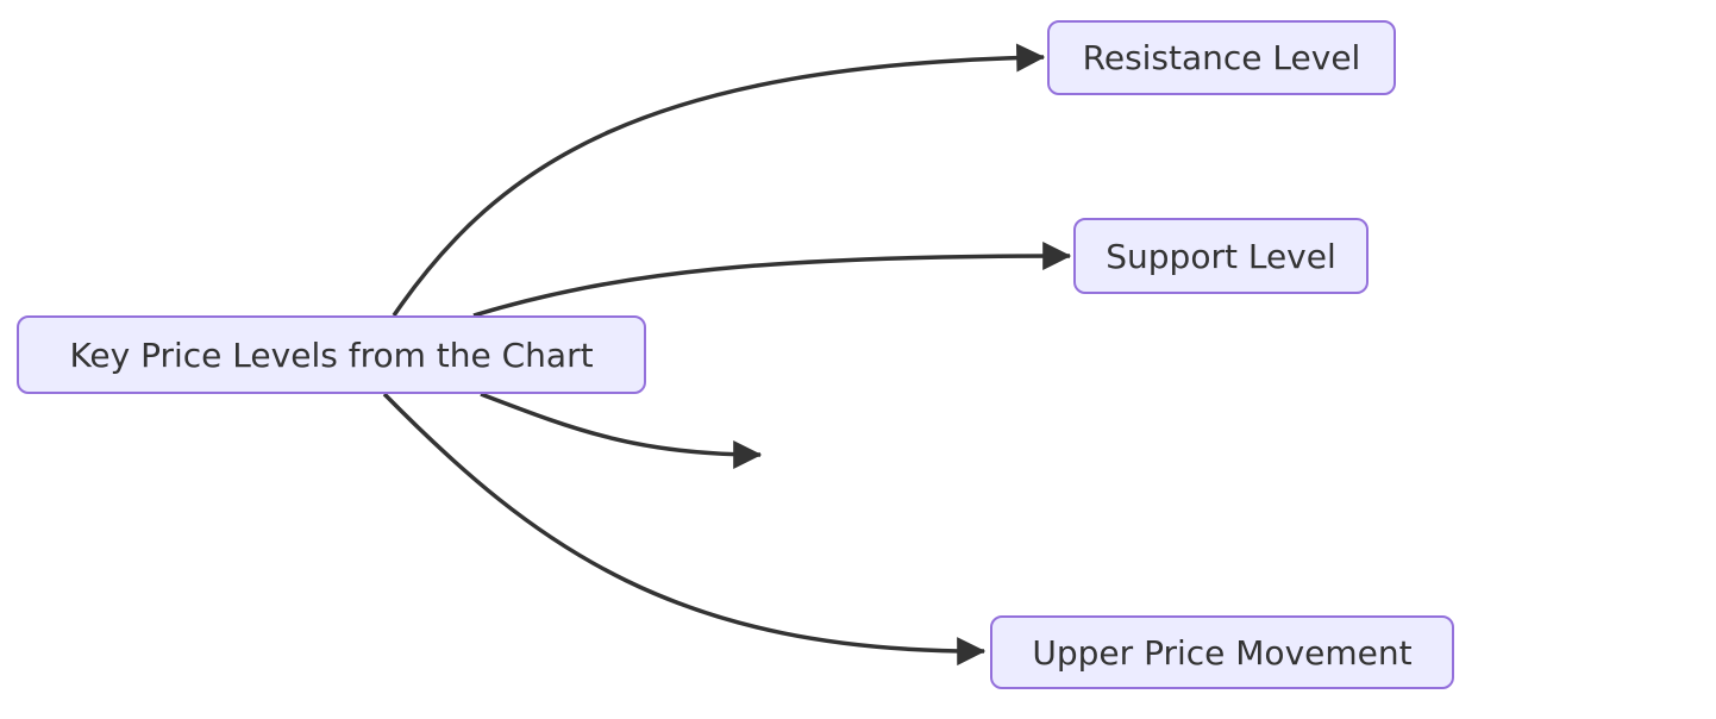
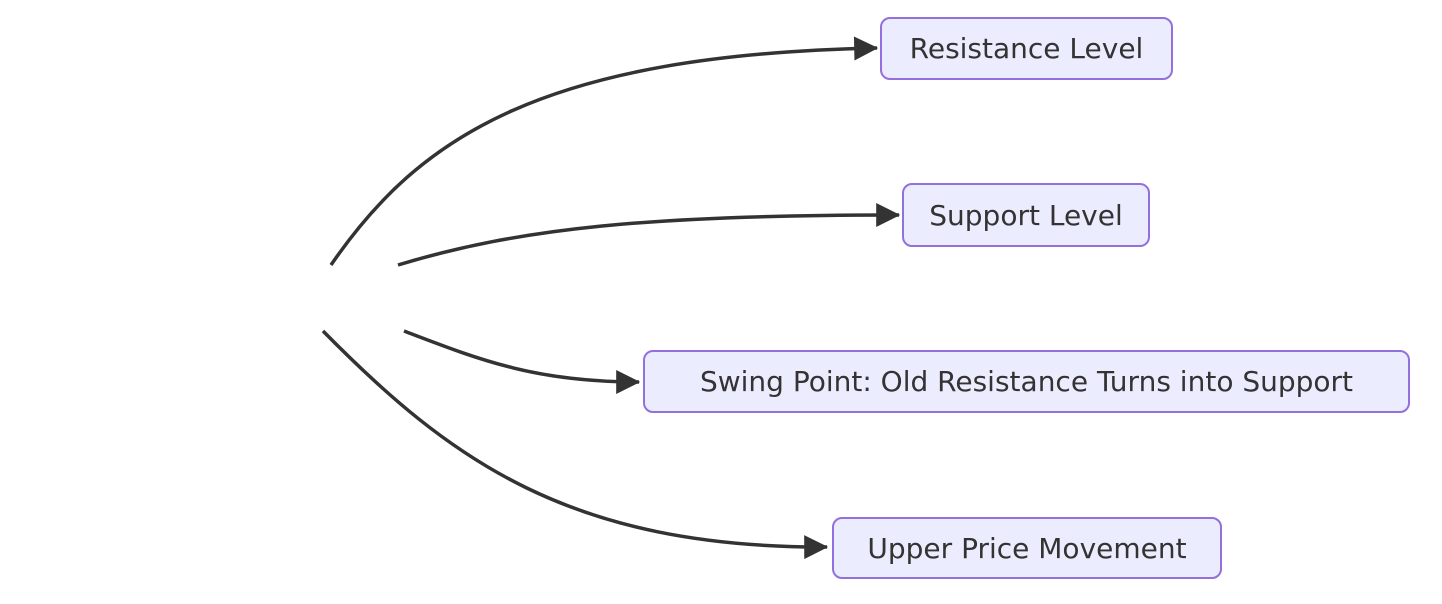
- Key Price Levels from the Chart
  Resistance Level
  Support Level
+ Swing Point: Old Resistance Turns into Support
  Upper Price Movement
